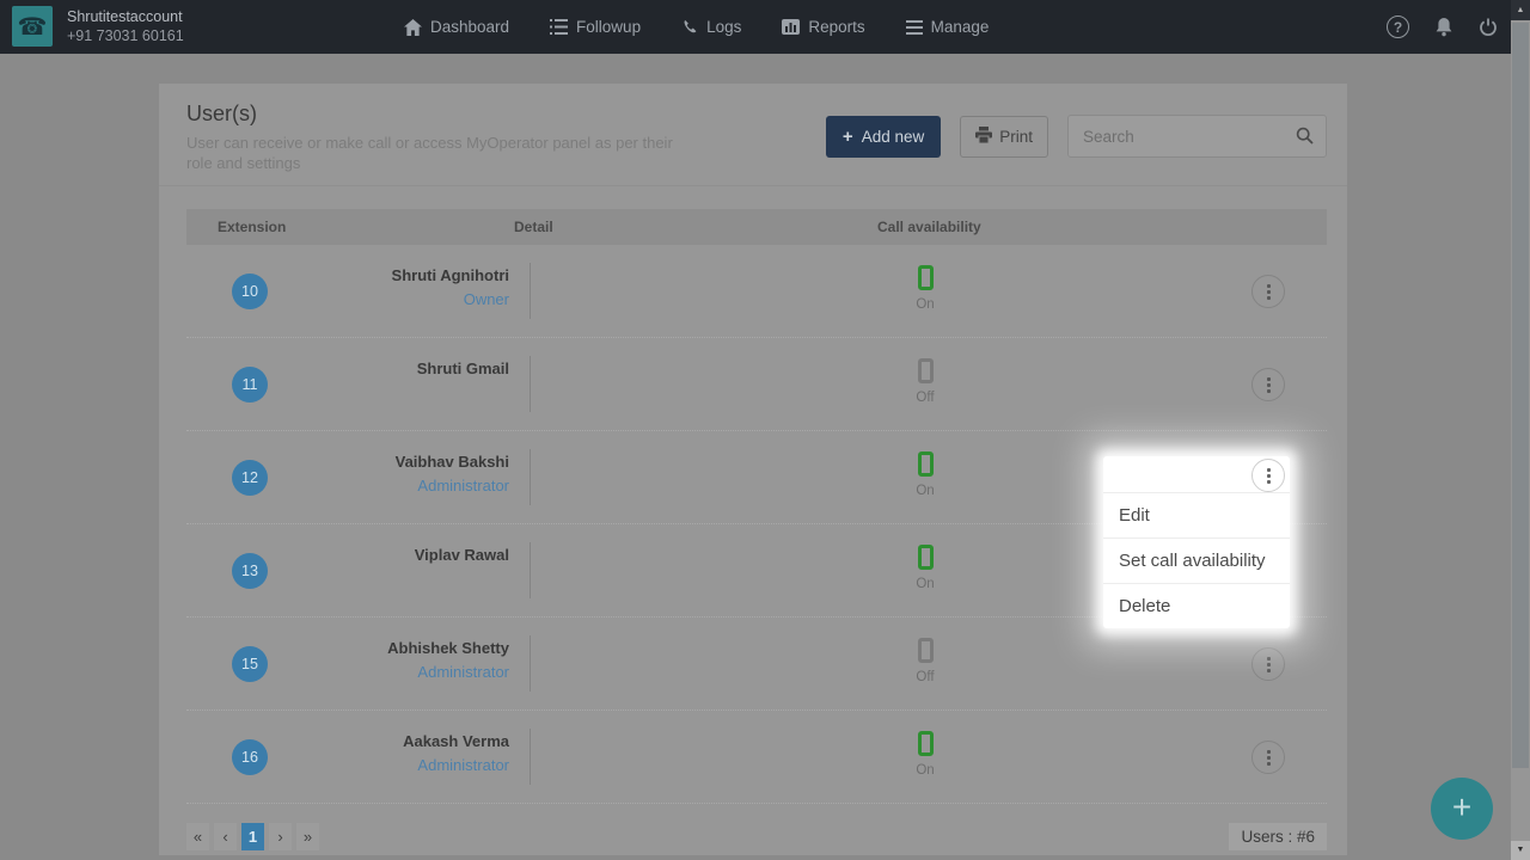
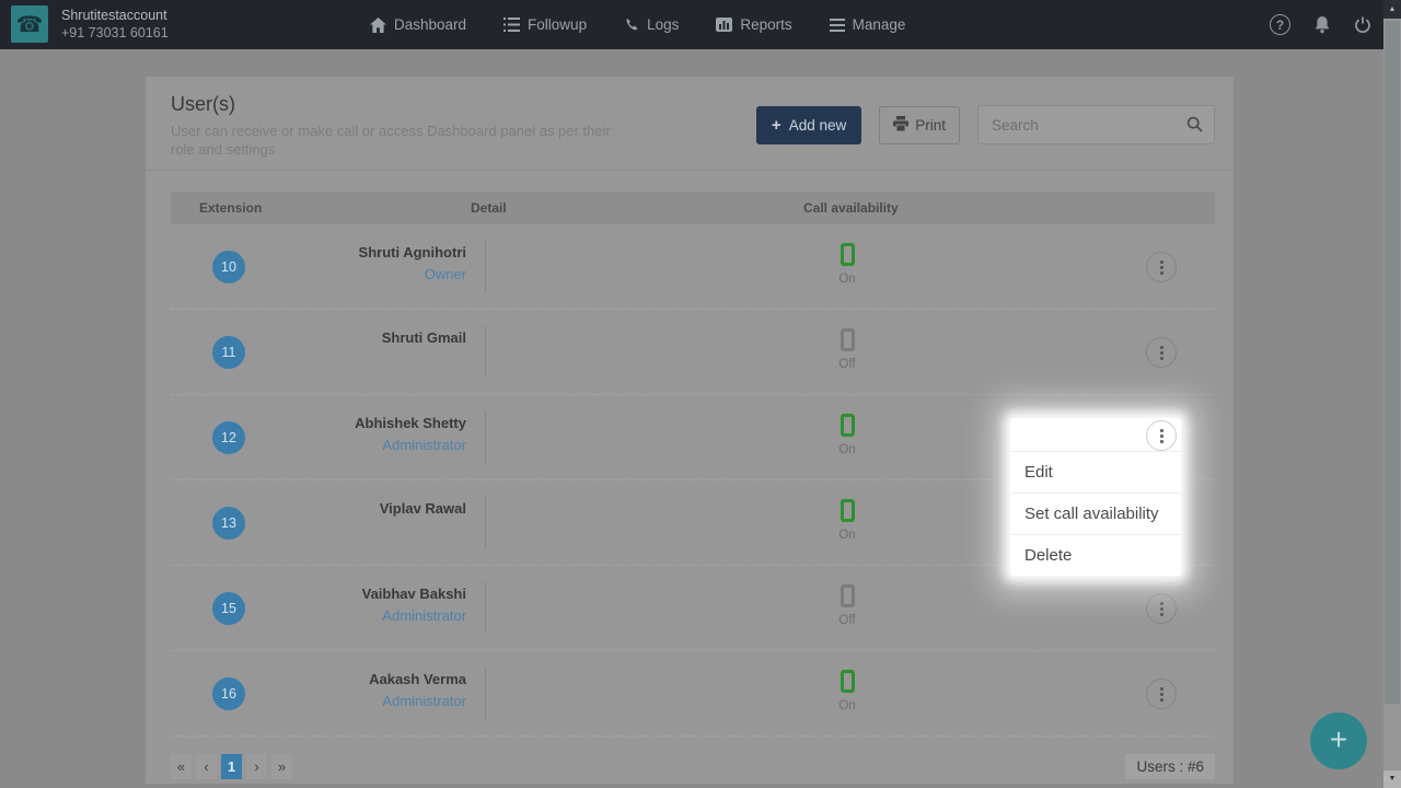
  ☎
  Shrutitestaccount
  +91 73031 60161
  Dashboard
  Followup
  Logs
  Reports
  Manage
  ?
  User(s)
- User can receive or make call or access MyOperator panel as per their role and settings
+ User can receive or make call or access Dashboard panel as per their role and settings
  +
  Add new
  Print
  Search
  Extension
  Detail
  Call availability
  10
  Shruti Agnihotri
  Owner
  On
  11
  Shruti Gmail
  Off
  12
- Vaibhav Bakshi
+ Abhishek Shetty
  Administrator
  On
  13
  Viplav Rawal
  On
  15
- Abhishek Shetty
+ Vaibhav Bakshi
  Administrator
  Off
  16
  Aakash Verma
  Administrator
  On
  «
  ‹
  1
  ›
  »
  Users : #6
  Edit
  Set call availability
  Delete
  +
